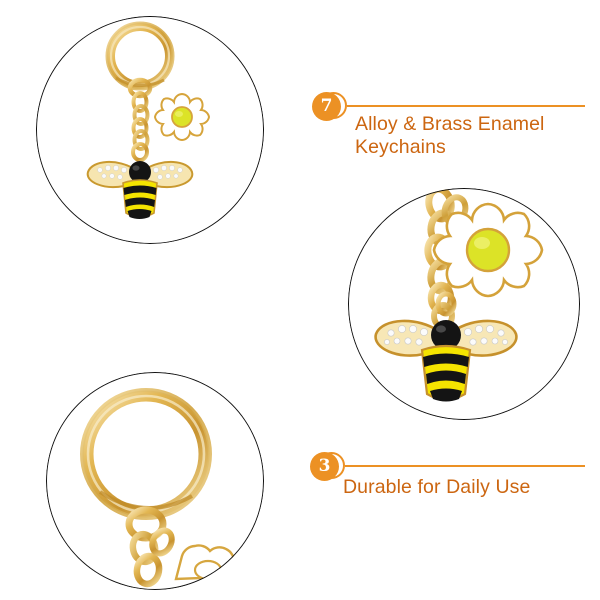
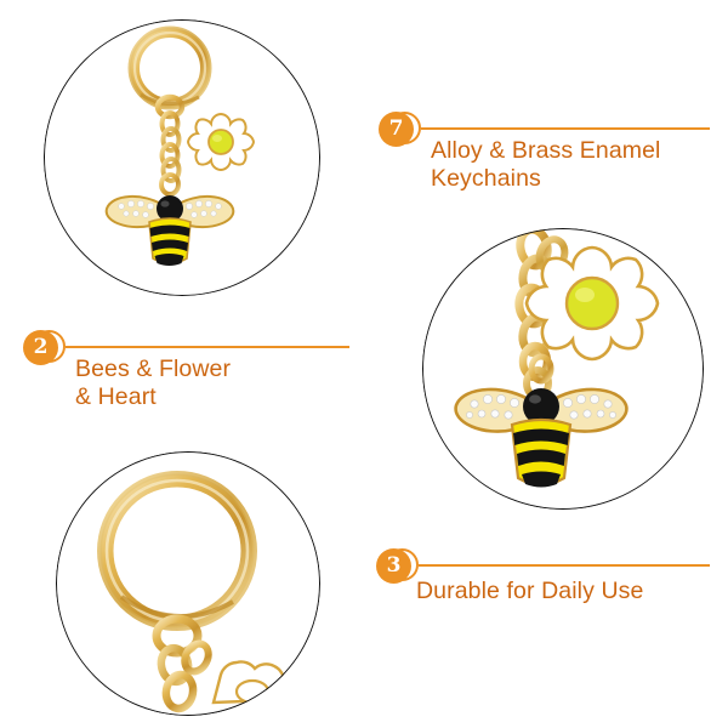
  7
  Alloy & Brass Enamel
  Keychains
+ 2
+ Bees & Flower
+ & Heart
  3
  Durable for Daily Use
